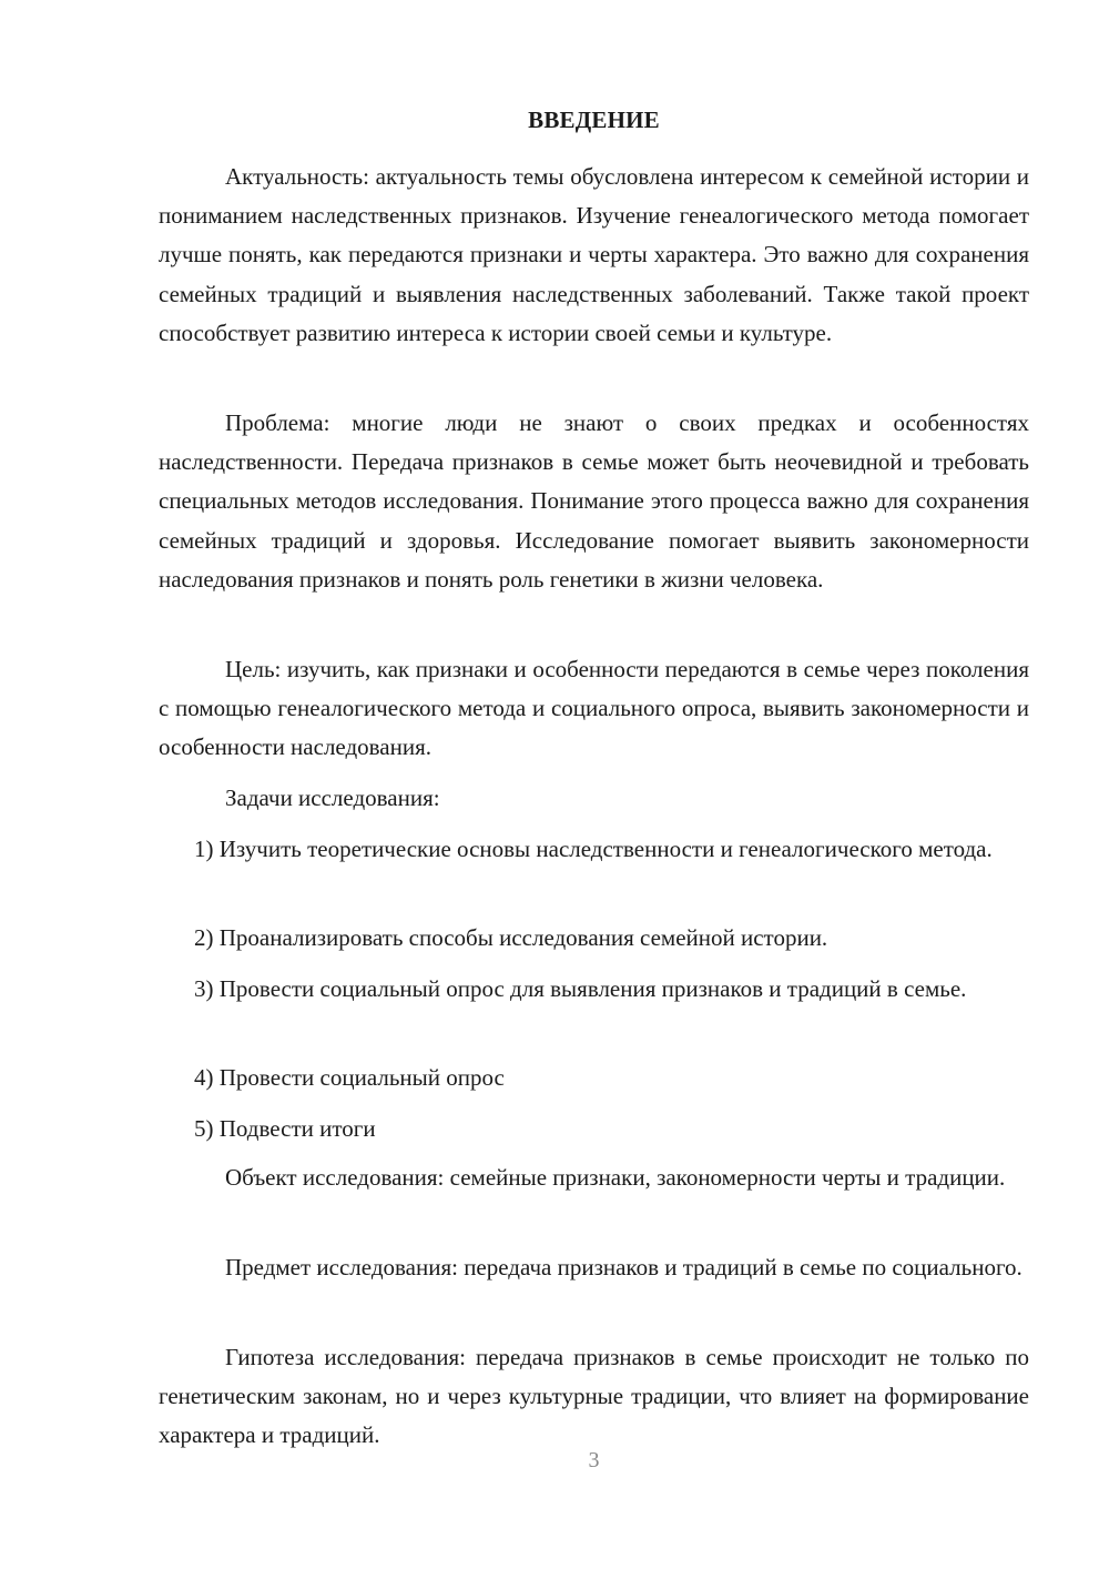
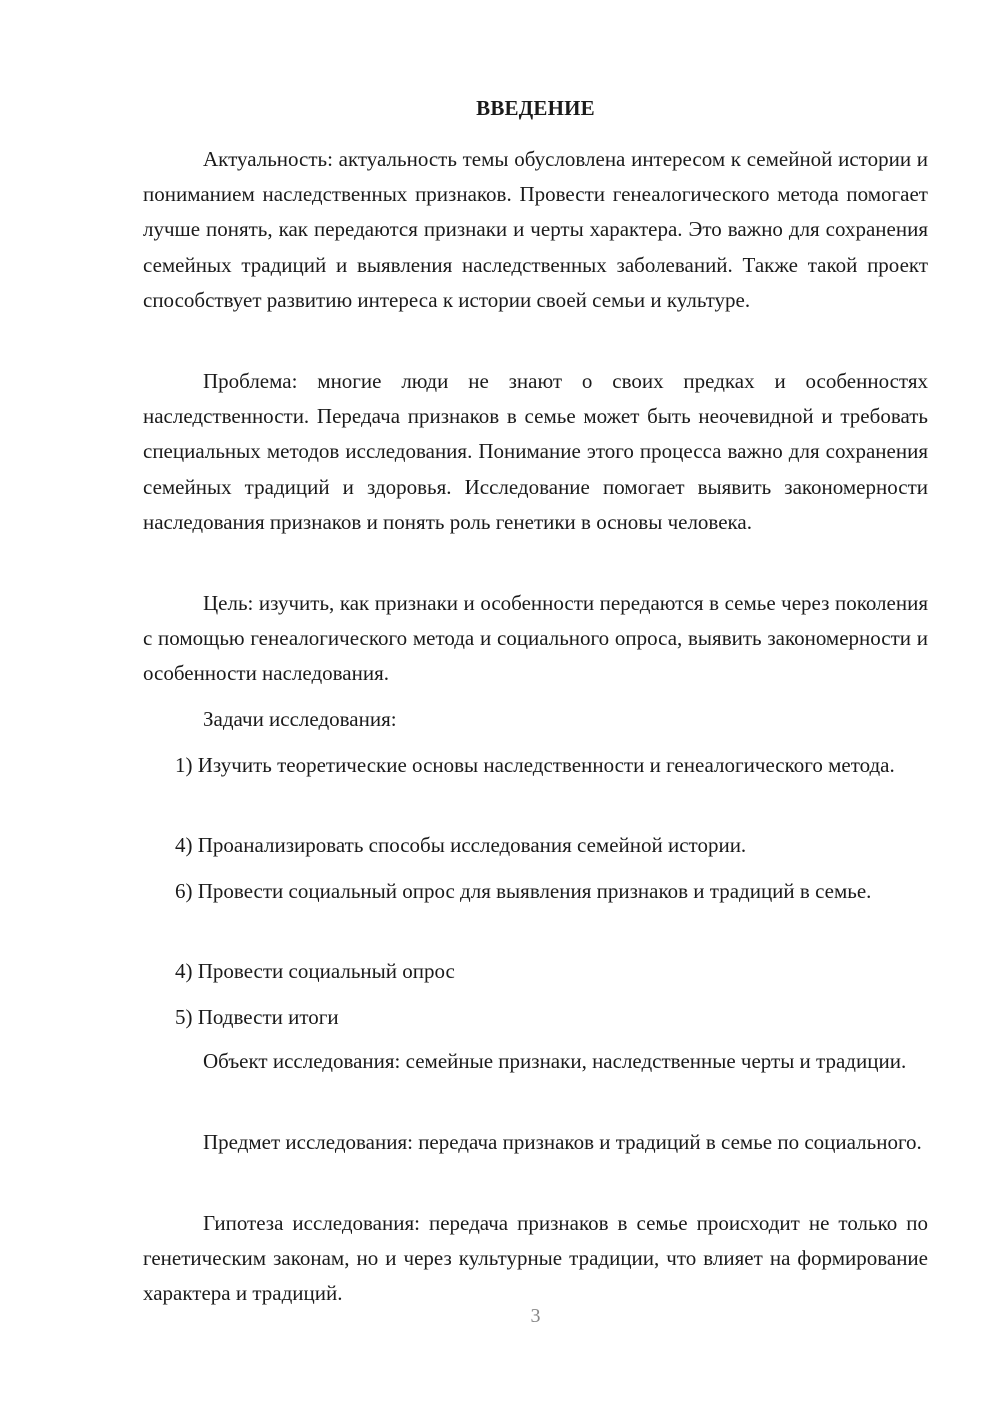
  ВВЕДЕНИЕ
- Актуальность: актуальность темы обусловлена интересом к семейной истории и пониманием наследственных признаков. Изучение генеалогического метода помогает лучше понять, как передаются признаки и черты характера. Это важно для сохранения семейных традиций и выявления наследственных заболеваний. Также такой проект способствует развитию интереса к истории своей семьи и культуре.
+ Актуальность: актуальность темы обусловлена интересом к семейной истории и пониманием наследственных признаков. Провести генеалогического метода помогает лучше понять, как передаются признаки и черты характера. Это важно для сохранения семейных традиций и выявления наследственных заболеваний. Также такой проект способствует развитию интереса к истории своей семьи и культуре.
- Проблема: многие люди не знают о своих предках и особенностях наследственности. Передача признаков в семье может быть неочевидной и требовать специальных методов исследования. Понимание этого процесса важно для сохранения семейных традиций и здоровья. Исследование помогает выявить закономерности наследования признаков и понять роль генетики в жизни человека.
+ Проблема: многие люди не знают о своих предках и особенностях наследственности. Передача признаков в семье может быть неочевидной и требовать специальных методов исследования. Понимание этого процесса важно для сохранения семейных традиций и здоровья. Исследование помогает выявить закономерности наследования признаков и понять роль генетики в основы человека.
  Цель: изучить, как признаки и особенности передаются в семье через поколения с помощью генеалогического метода и социального опроса, выявить закономерности и особенности наследования.
  Задачи исследования:
  1) Изучить теоретические основы наследственности и генеалогического метода.
- 2) Проанализировать способы исследования семейной истории.
+ 4) Проанализировать способы исследования семейной истории.
- 3) Провести социальный опрос для выявления признаков и традиций в семье.
+ 6) Провести социальный опрос для выявления признаков и традиций в семье.
  4) Провести социальный опрос
  5) Подвести итоги
- Объект исследования: семейные признаки, закономерности черты и традиции.
+ Объект исследования: семейные признаки, наследственные черты и традиции.
  Предмет исследования: передача признаков и традиций в семье по социального.
  Гипотеза исследования: передача признаков в семье происходит не только по генетическим законам, но и через культурные традиции, что влияет на формирование характера и традиций.
  3
